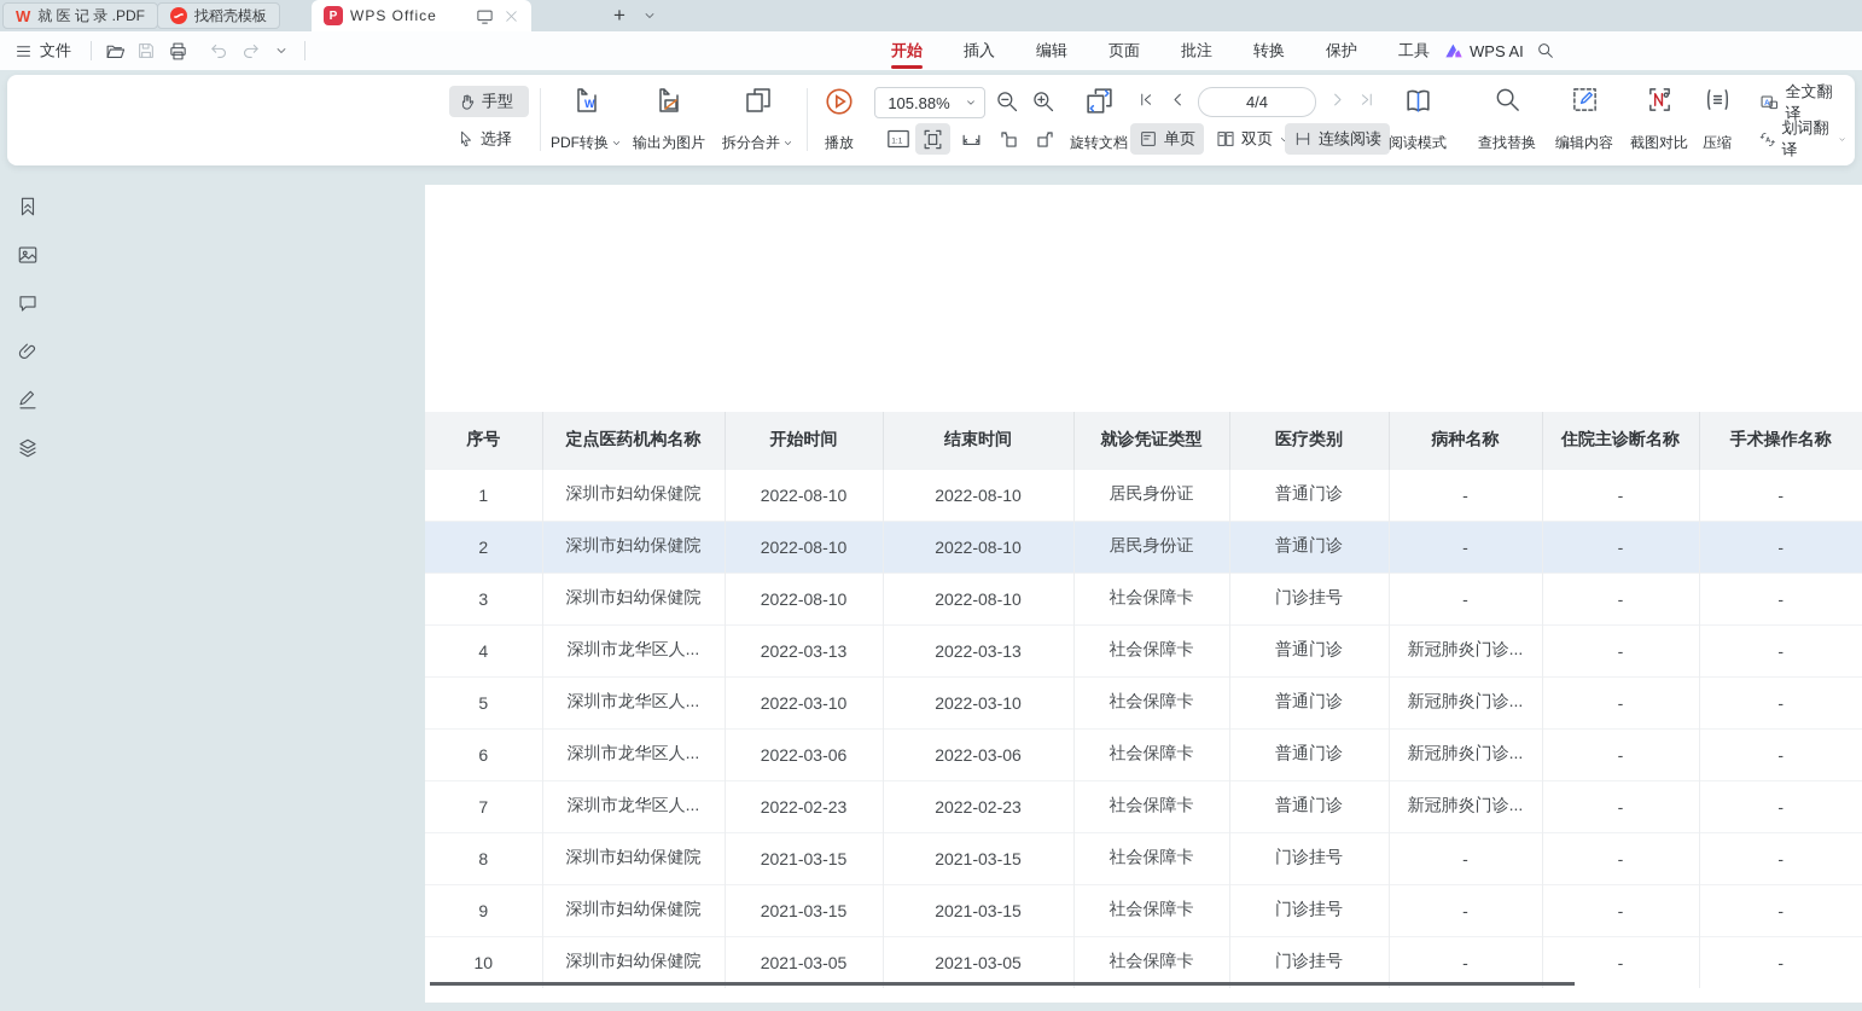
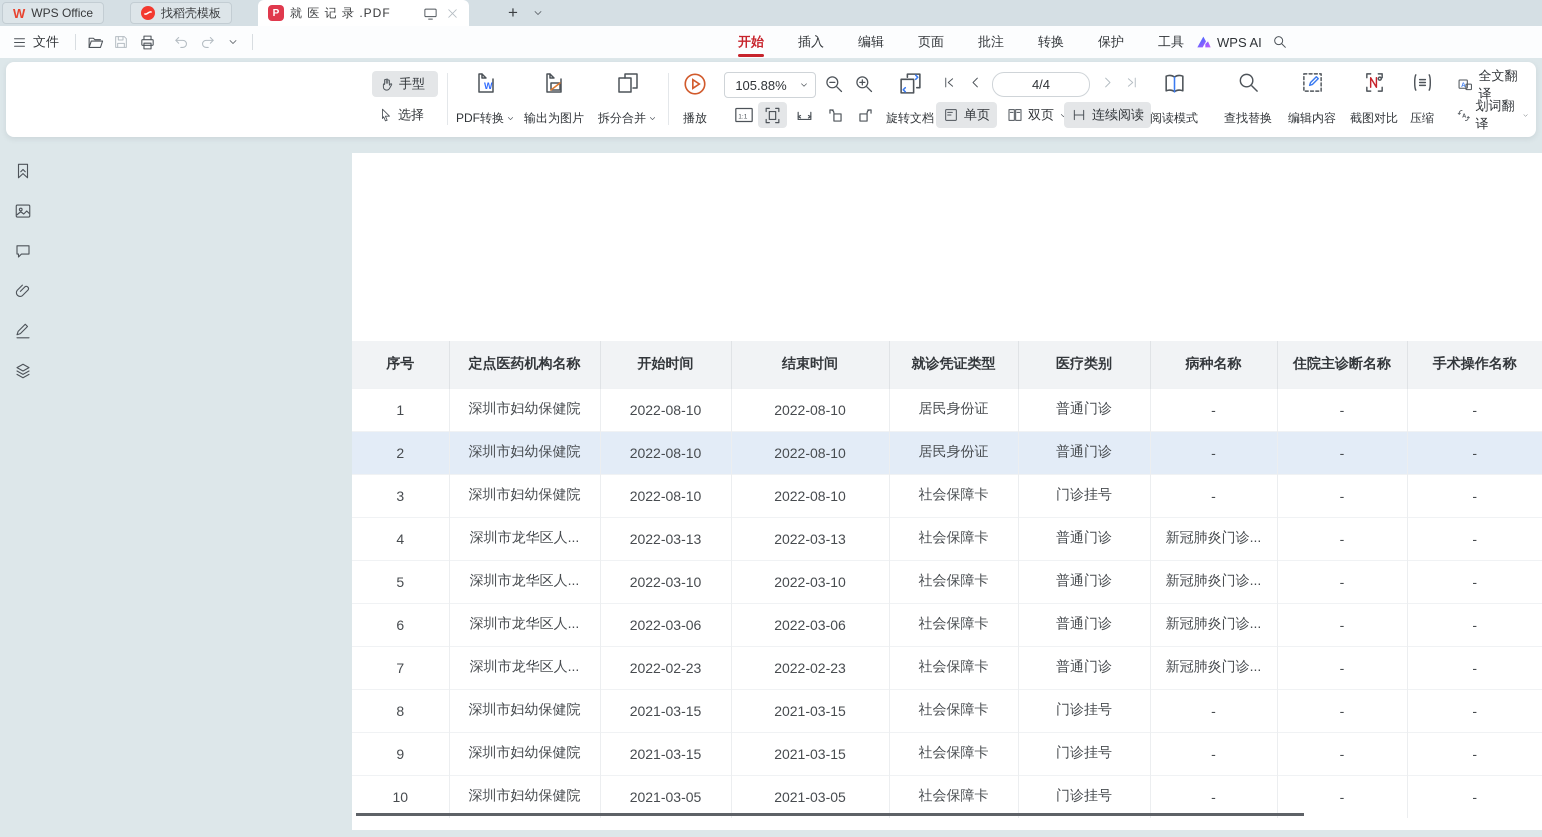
  W
- 就 医 记 录 .PDF
+ WPS Office
  找稻壳模板
  P
- WPS Office
+ 就 医 记 录 .PDF
  +
  文件
  开始
  插入
  编辑
  页面
  批注
  转换
  保护
  工具
  WPS AI
  手型
  选择
  W
  PDF转换
  输出为图片
  拆分合并
  播放
  105.88%
  旋转文档
  4/4
  单页
  双页
  连续阅读
  阅读模式
  查找替换
  编辑内容
  截图对比
  压缩
  全文翻译
  划词翻译
  序号	定点医药机构名称	开始时间	结束时间	就诊凭证类型	医疗类别	病种名称	住院主诊断名称	手术操作名称
  1	深圳市妇幼保健院	2022-08-10	2022-08-10	居民身份证	普通门诊	-	-	-
  2	深圳市妇幼保健院	2022-08-10	2022-08-10	居民身份证	普通门诊	-	-	-
  3	深圳市妇幼保健院	2022-08-10	2022-08-10	社会保障卡	门诊挂号	-	-	-
  4	深圳市龙华区人...	2022-03-13	2022-03-13	社会保障卡	普通门诊	新冠肺炎门诊...	-	-
  5	深圳市龙华区人...	2022-03-10	2022-03-10	社会保障卡	普通门诊	新冠肺炎门诊...	-	-
  6	深圳市龙华区人...	2022-03-06	2022-03-06	社会保障卡	普通门诊	新冠肺炎门诊...	-	-
  7	深圳市龙华区人...	2022-02-23	2022-02-23	社会保障卡	普通门诊	新冠肺炎门诊...	-	-
  8	深圳市妇幼保健院	2021-03-15	2021-03-15	社会保障卡	门诊挂号	-	-	-
  9	深圳市妇幼保健院	2021-03-15	2021-03-15	社会保障卡	门诊挂号	-	-	-
  10	深圳市妇幼保健院	2021-03-05	2021-03-05	社会保障卡	门诊挂号	-	-	-
